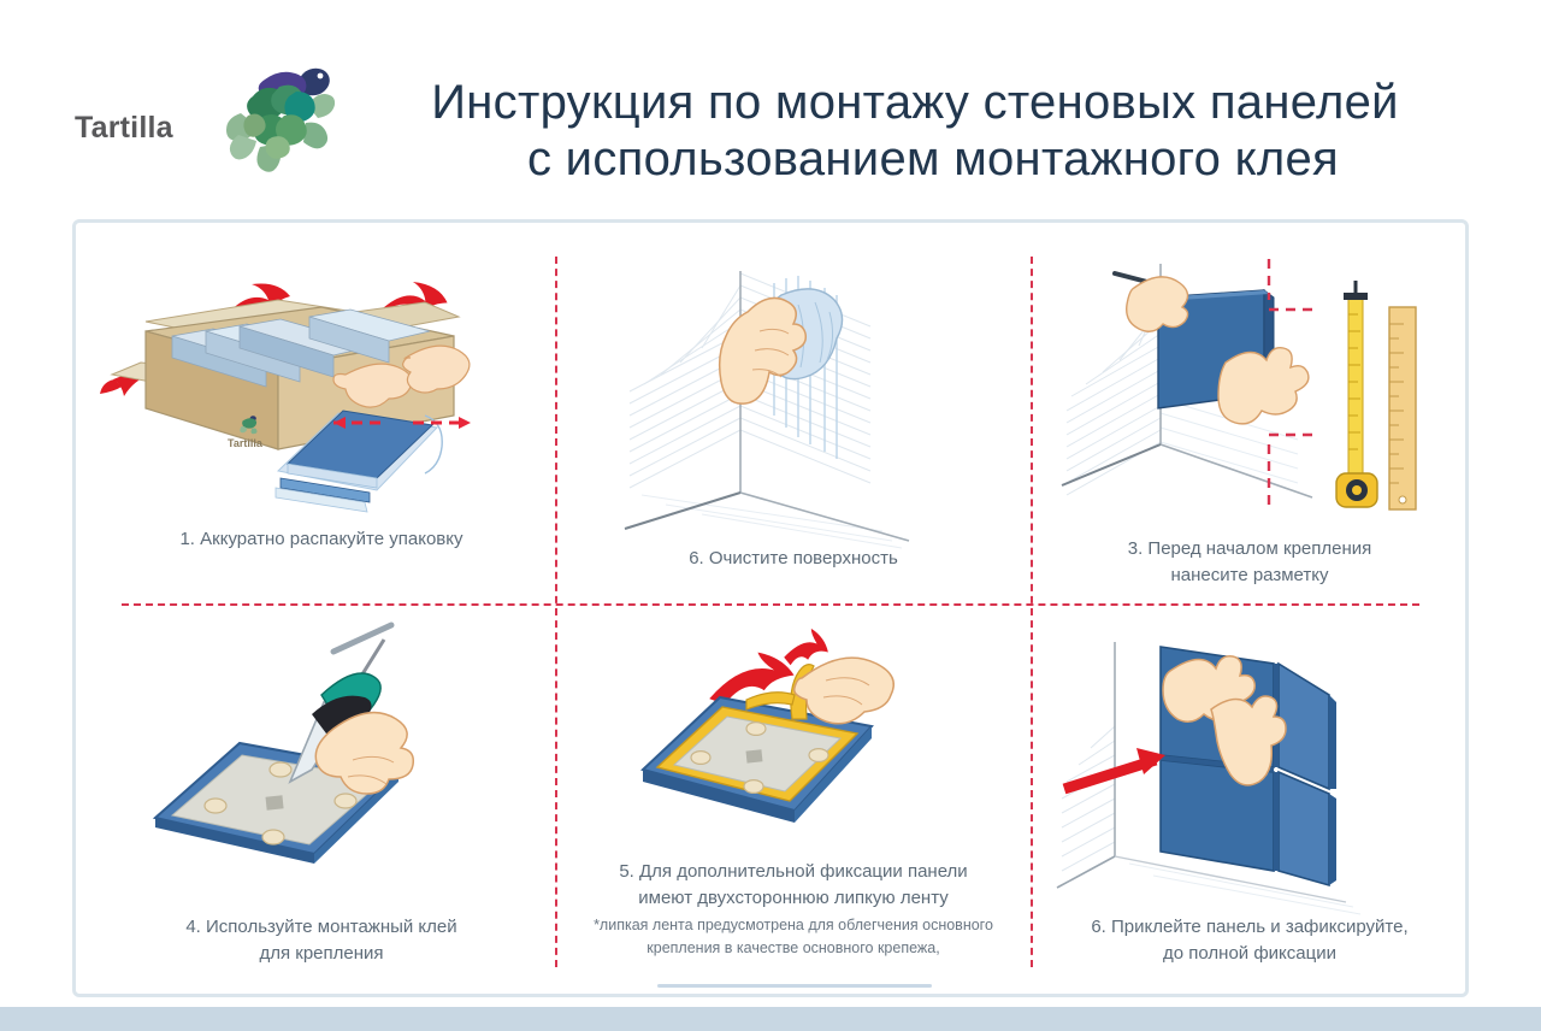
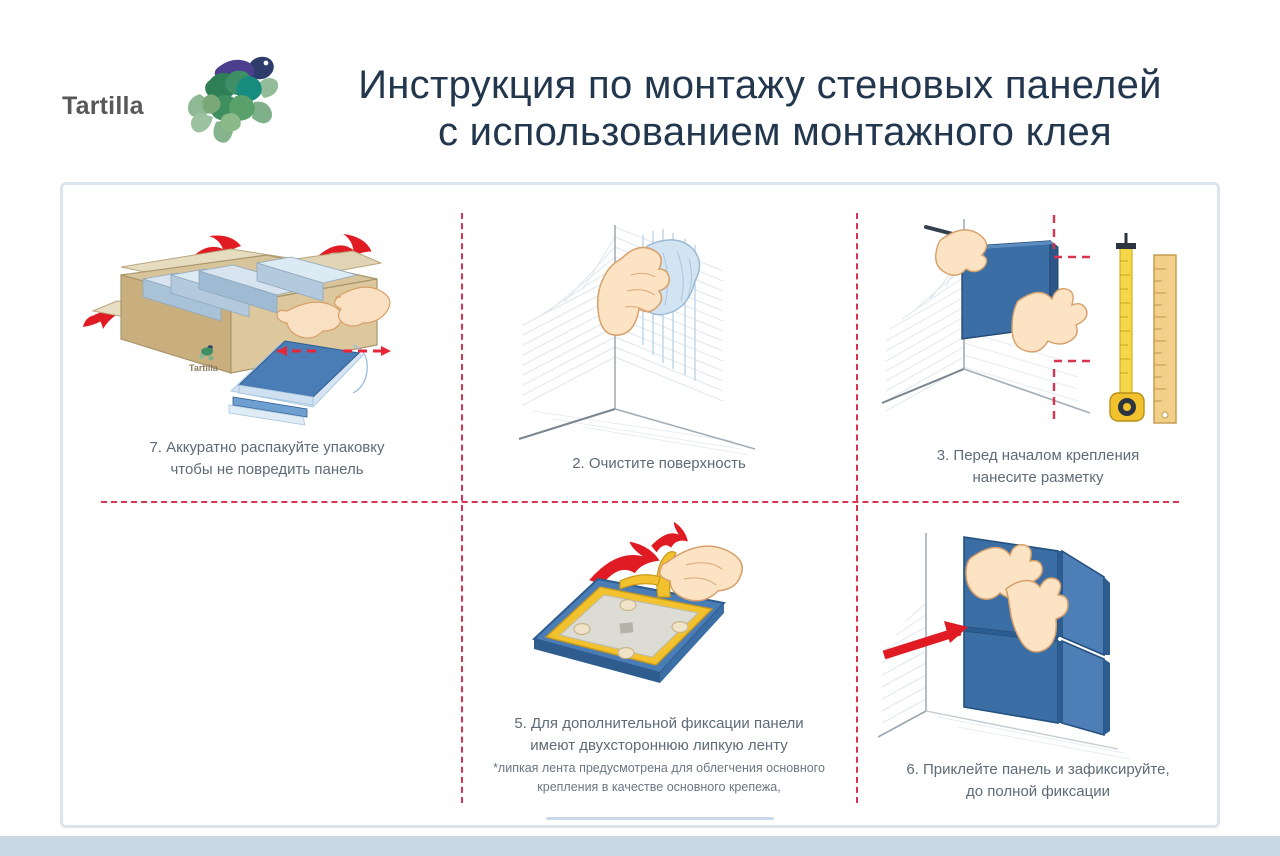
  Tartilla
  Инструкция по монтажу стеновых панелей
  с использованием монтажного клея
  Tartilla
- 1. Аккуратно распакуйте упаковку
+ 7. Аккуратно распакуйте упаковку
+ чтобы не повредить панель
- 6. Очистите поверхность
+ 2. Очистите поверхность
  3. Перед началом крепления
  нанесите разметку
- 4. Используйте монтажный клей
- для крепления
  5. Для дополнительной фиксации панели
  имеют двухстороннюю липкую ленту
  *липкая лента предусмотрена для облегчения основного
  крепления в качестве основного крепежа,
  6. Приклейте панель и зафиксируйте,
  до полной фиксации
